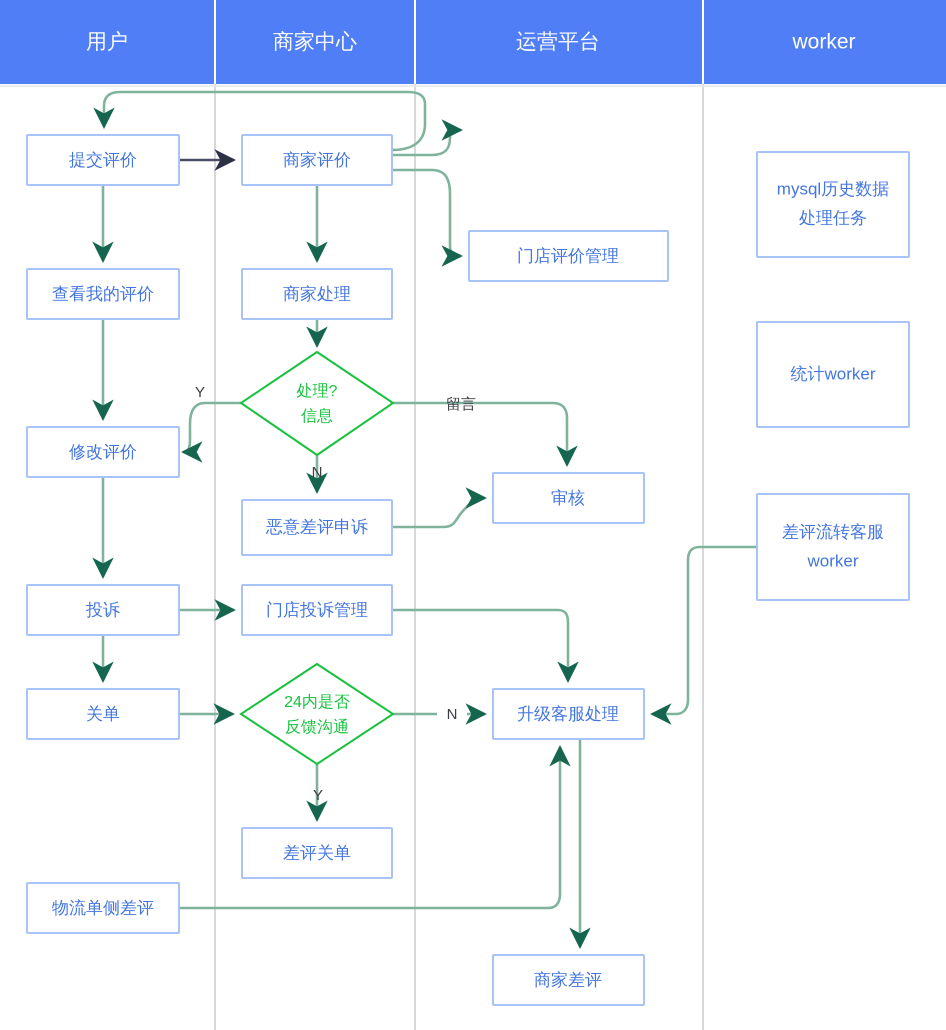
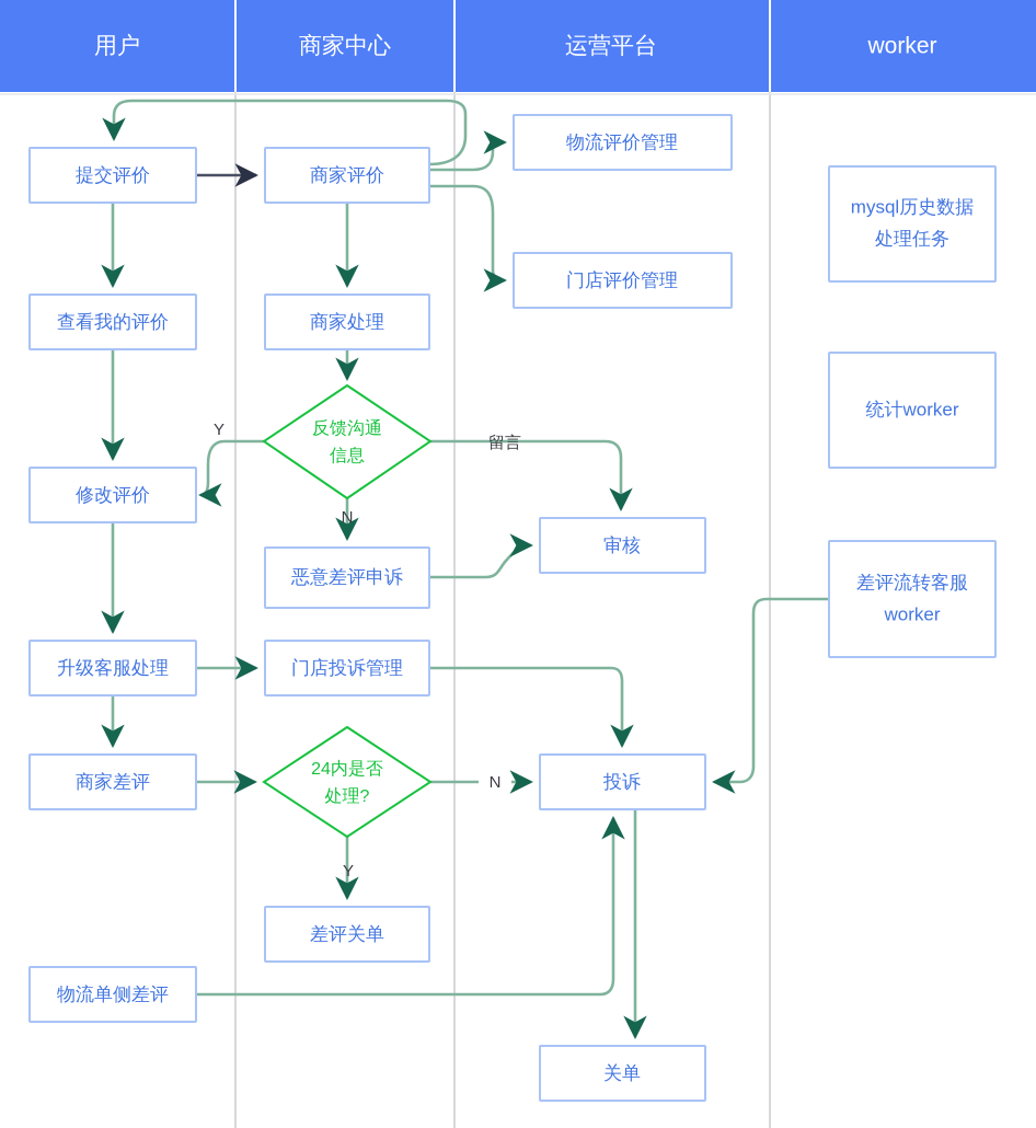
  用户
  商家中心
  运营平台
  worker
  提交评价
  查看我的评价
  修改评价
- 投诉
+ 升级客服处理
- 关单
+ 商家差评
  物流单侧差评
  商家评价
  商家处理
- 处理?
+ 反馈沟通
  信息
  恶意差评申诉
  门店投诉管理
  24内是否
- 反馈沟通
+ 处理?
  差评关单
+ 物流评价管理
  门店评价管理
  审核
- 升级客服处理
+ 投诉
- 商家差评
+ 关单
  mysql历史数据
  处理任务
  统计worker
  差评流转客服
  worker
  Y
  N
  留言
  N
  Y
